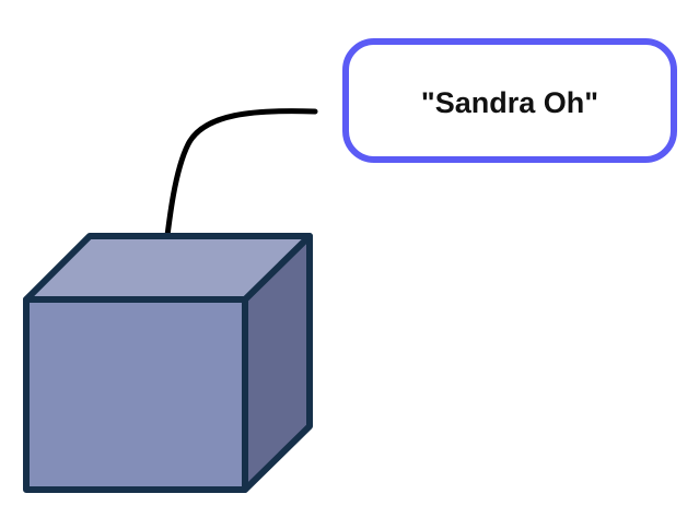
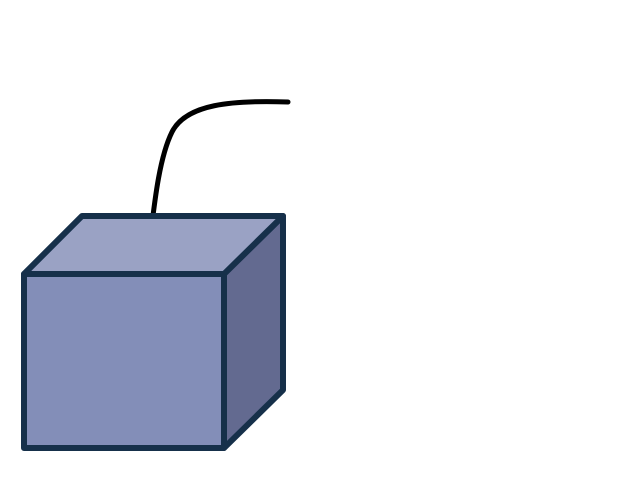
- "Sandra Oh"
